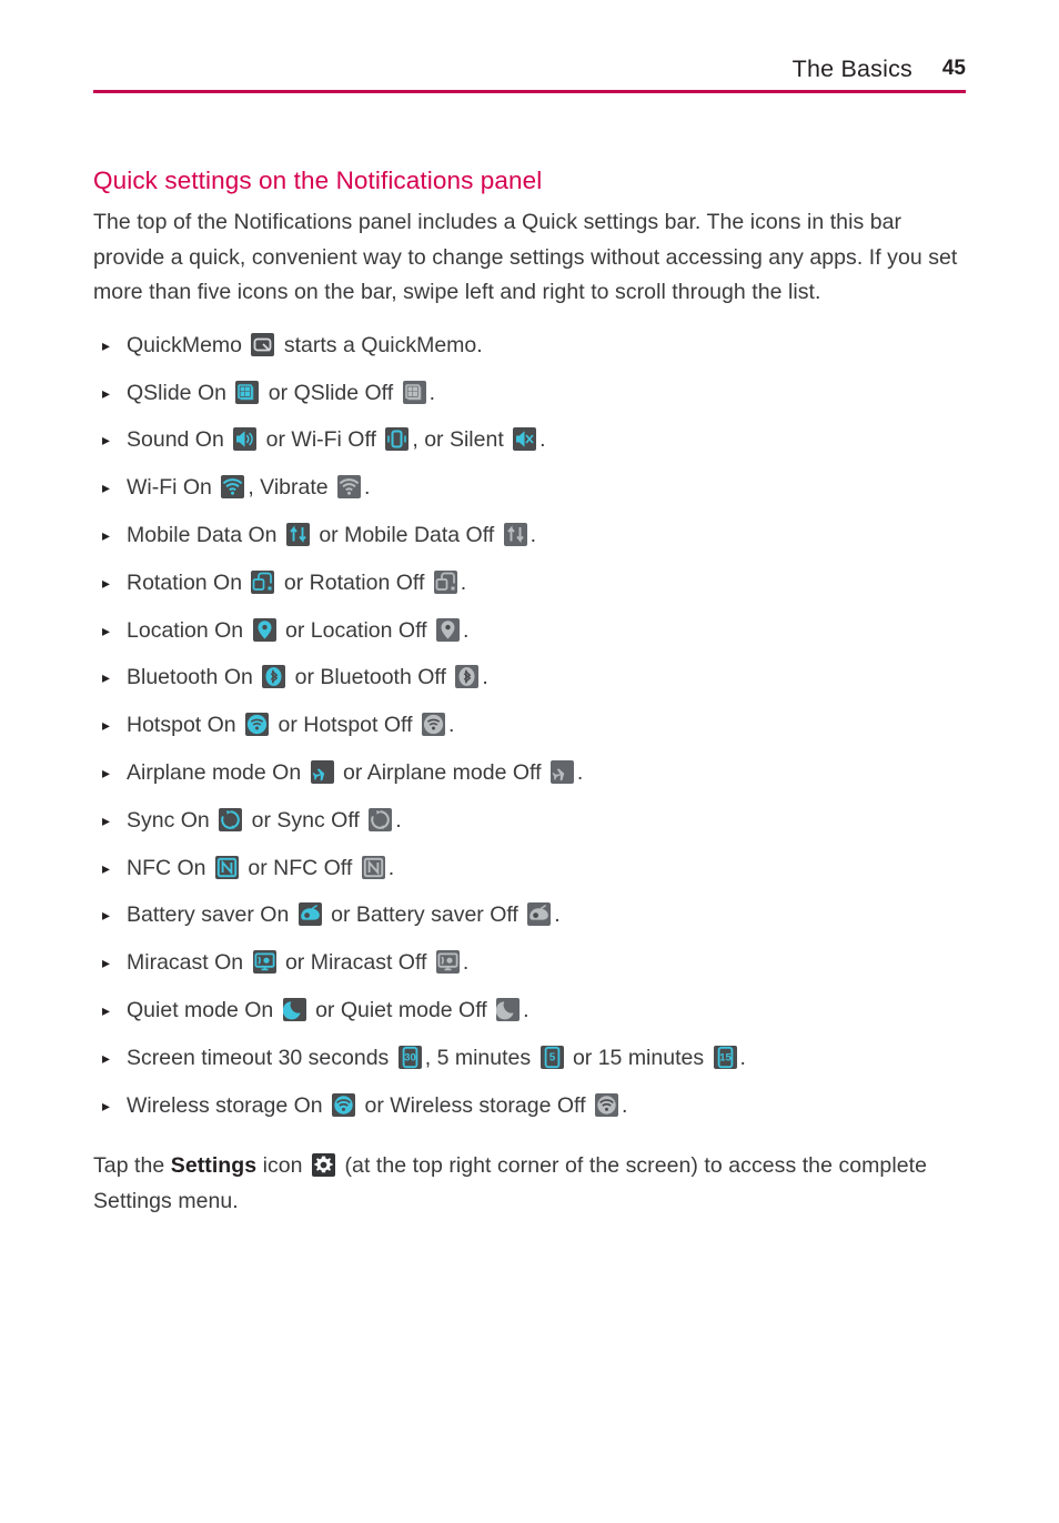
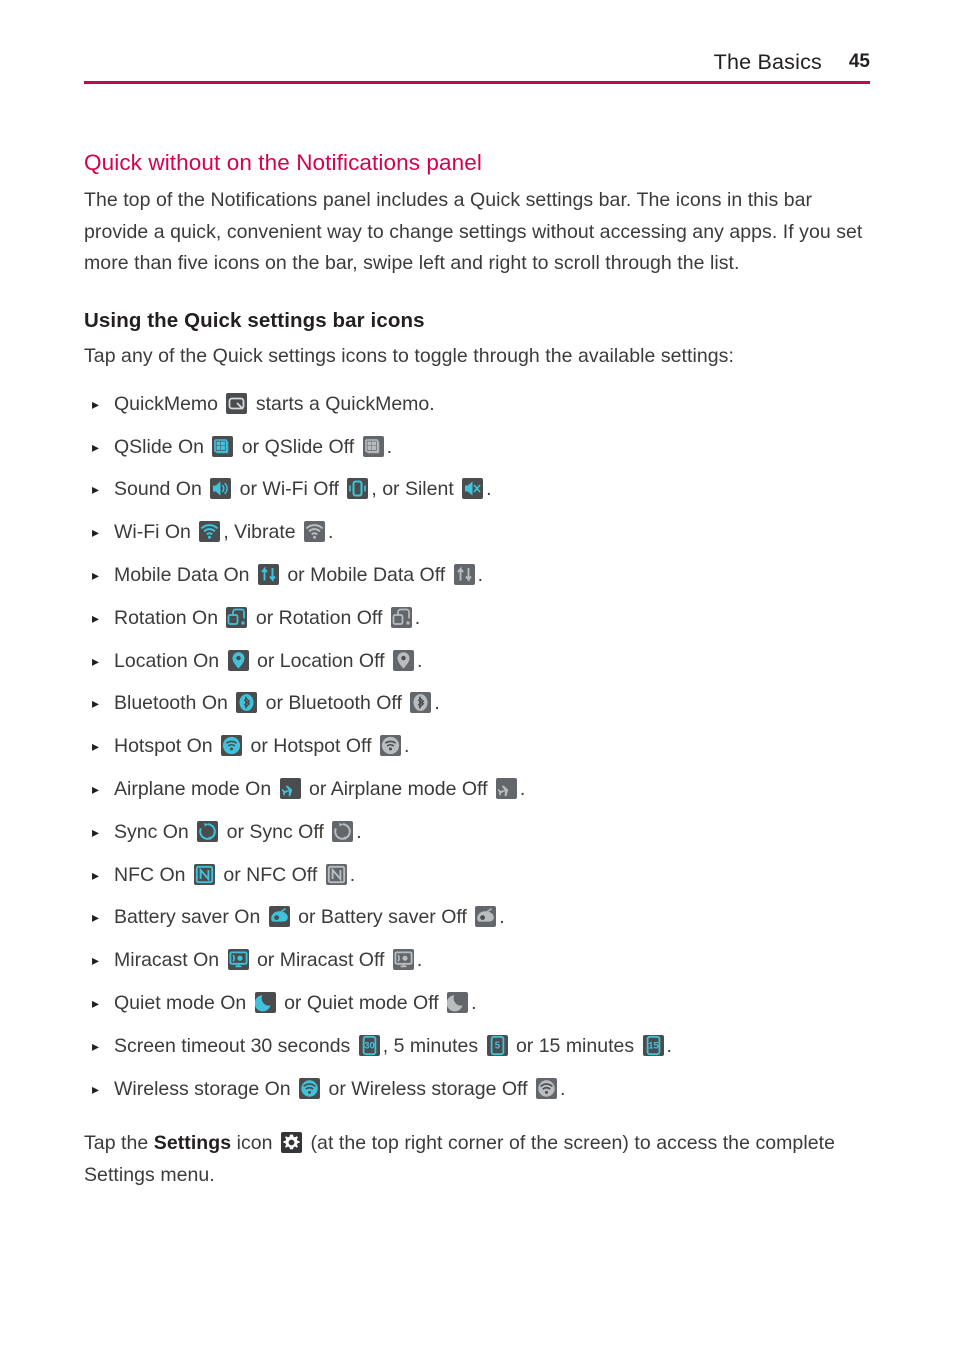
  The Basics
  45
- Quick settings on the Notifications panel
+ Quick without on the Notifications panel
  The top of the Notifications panel includes a Quick settings bar. The icons in this bar provide a quick, convenient way to change settings without accessing any apps. If you set more than five icons on the bar, swipe left and right to scroll through the list.
+ Using the Quick settings bar icons
+ Tap any of the Quick settings icons to toggle through the available settings:
  ▸
  QuickMemo starts a QuickMemo.
  ▸
  QSlide On or QSlide Off .
  ▸
  Sound On or Wi-Fi Off , or Silent .
  ▸
  Wi-Fi On , Vibrate .
  ▸
  Mobile Data On or Mobile Data Off .
  ▸
  Rotation On or Rotation Off .
  ▸
  Location On or Location Off .
  ▸
  Bluetooth On or Bluetooth Off .
  ▸
  Hotspot On or Hotspot Off .
  ▸
  Airplane mode On or Airplane mode Off .
  ▸
  Sync On or Sync Off .
  ▸
  NFC On or NFC Off .
  ▸
  Battery saver On or Battery saver Off .
  ▸
  Miracast On or Miracast Off .
  ▸
  Quiet mode On or Quiet mode Off .
  ▸
  Screen timeout 30 seconds , 5 minutes or 15 minutes .
  ▸
  Wireless storage On or Wireless storage Off .
  Tap the Settings icon (at the top right corner of the screen) to access the complete Settings menu.
